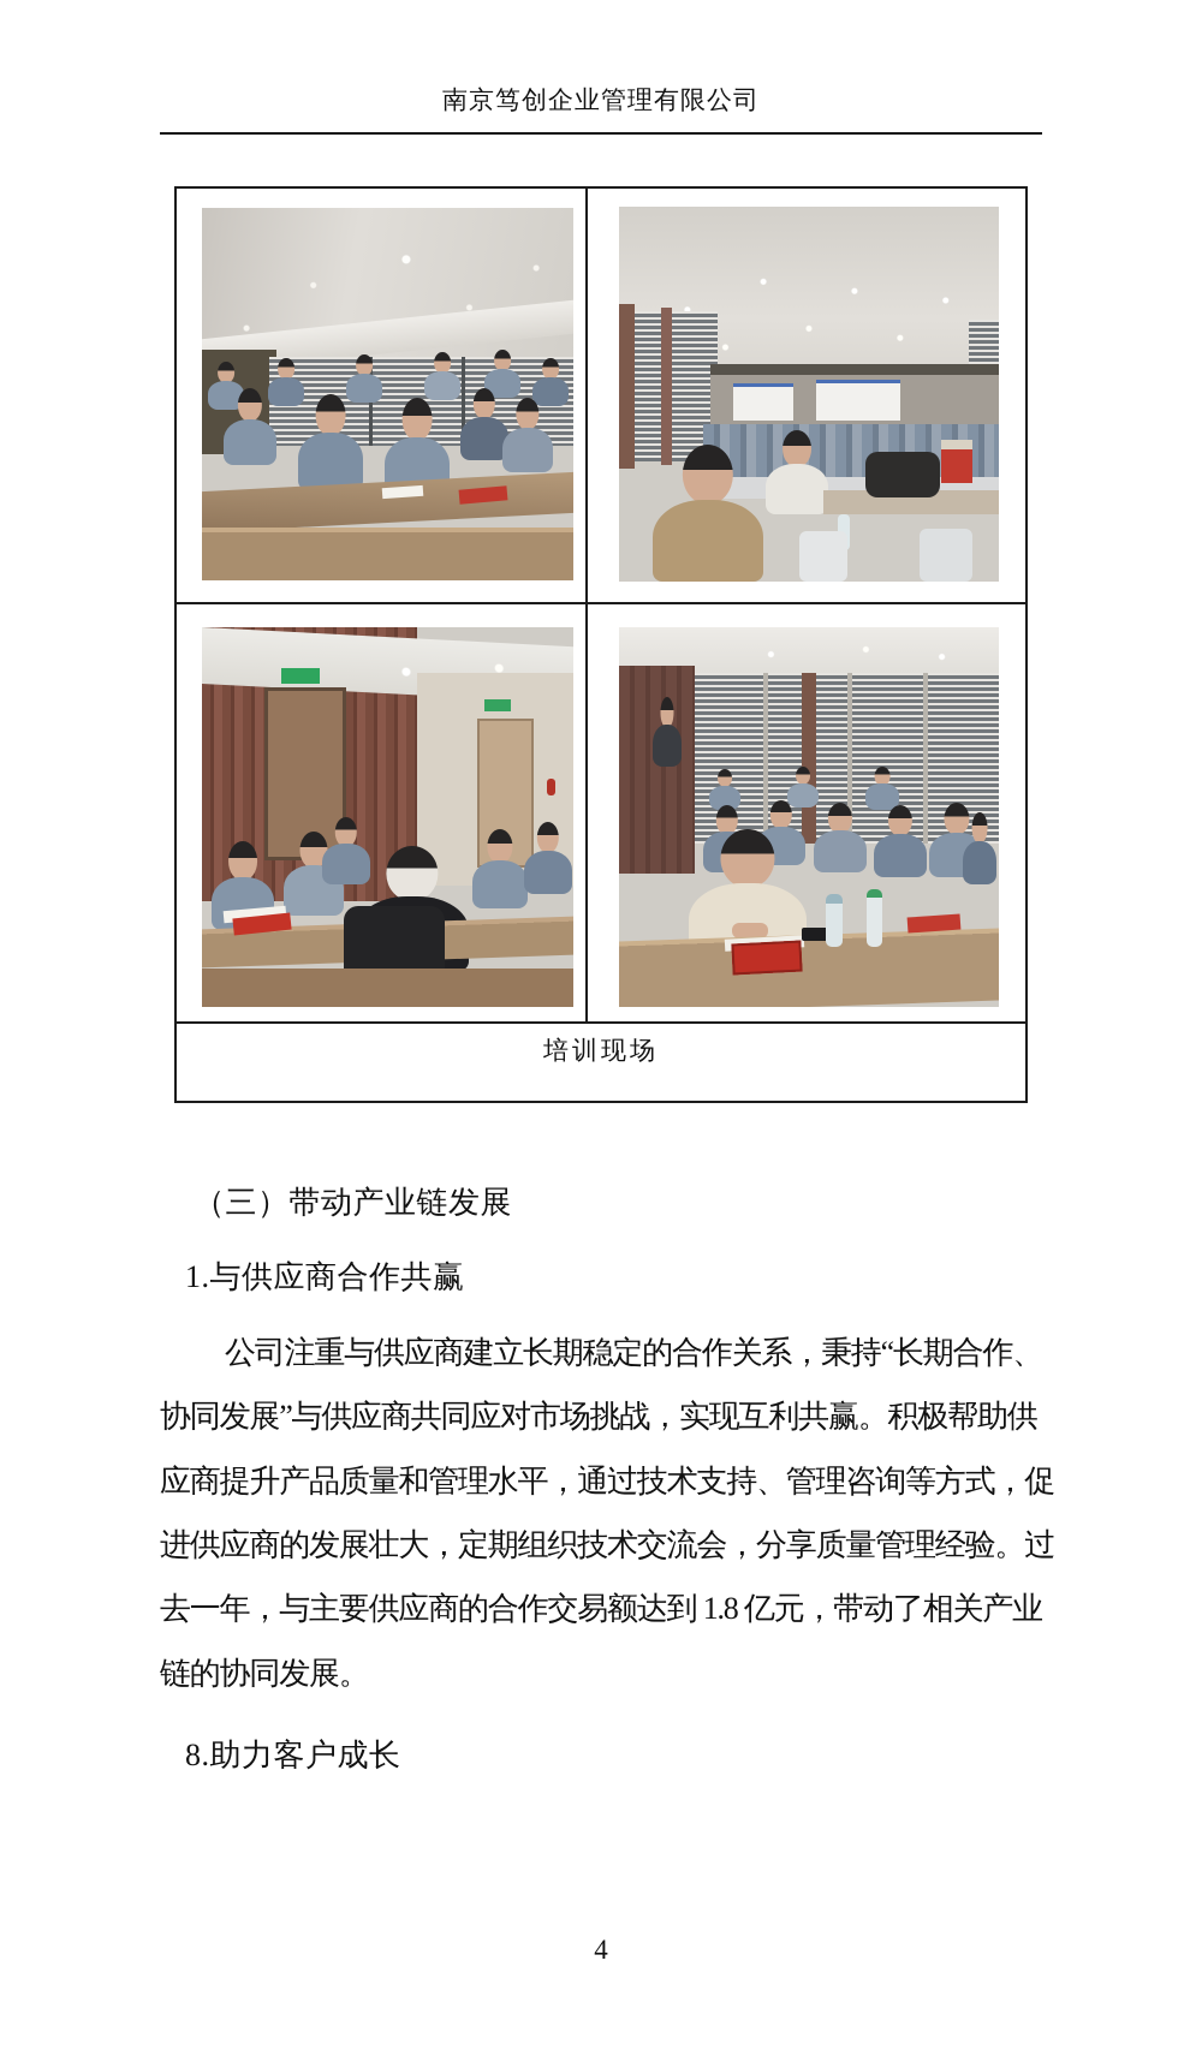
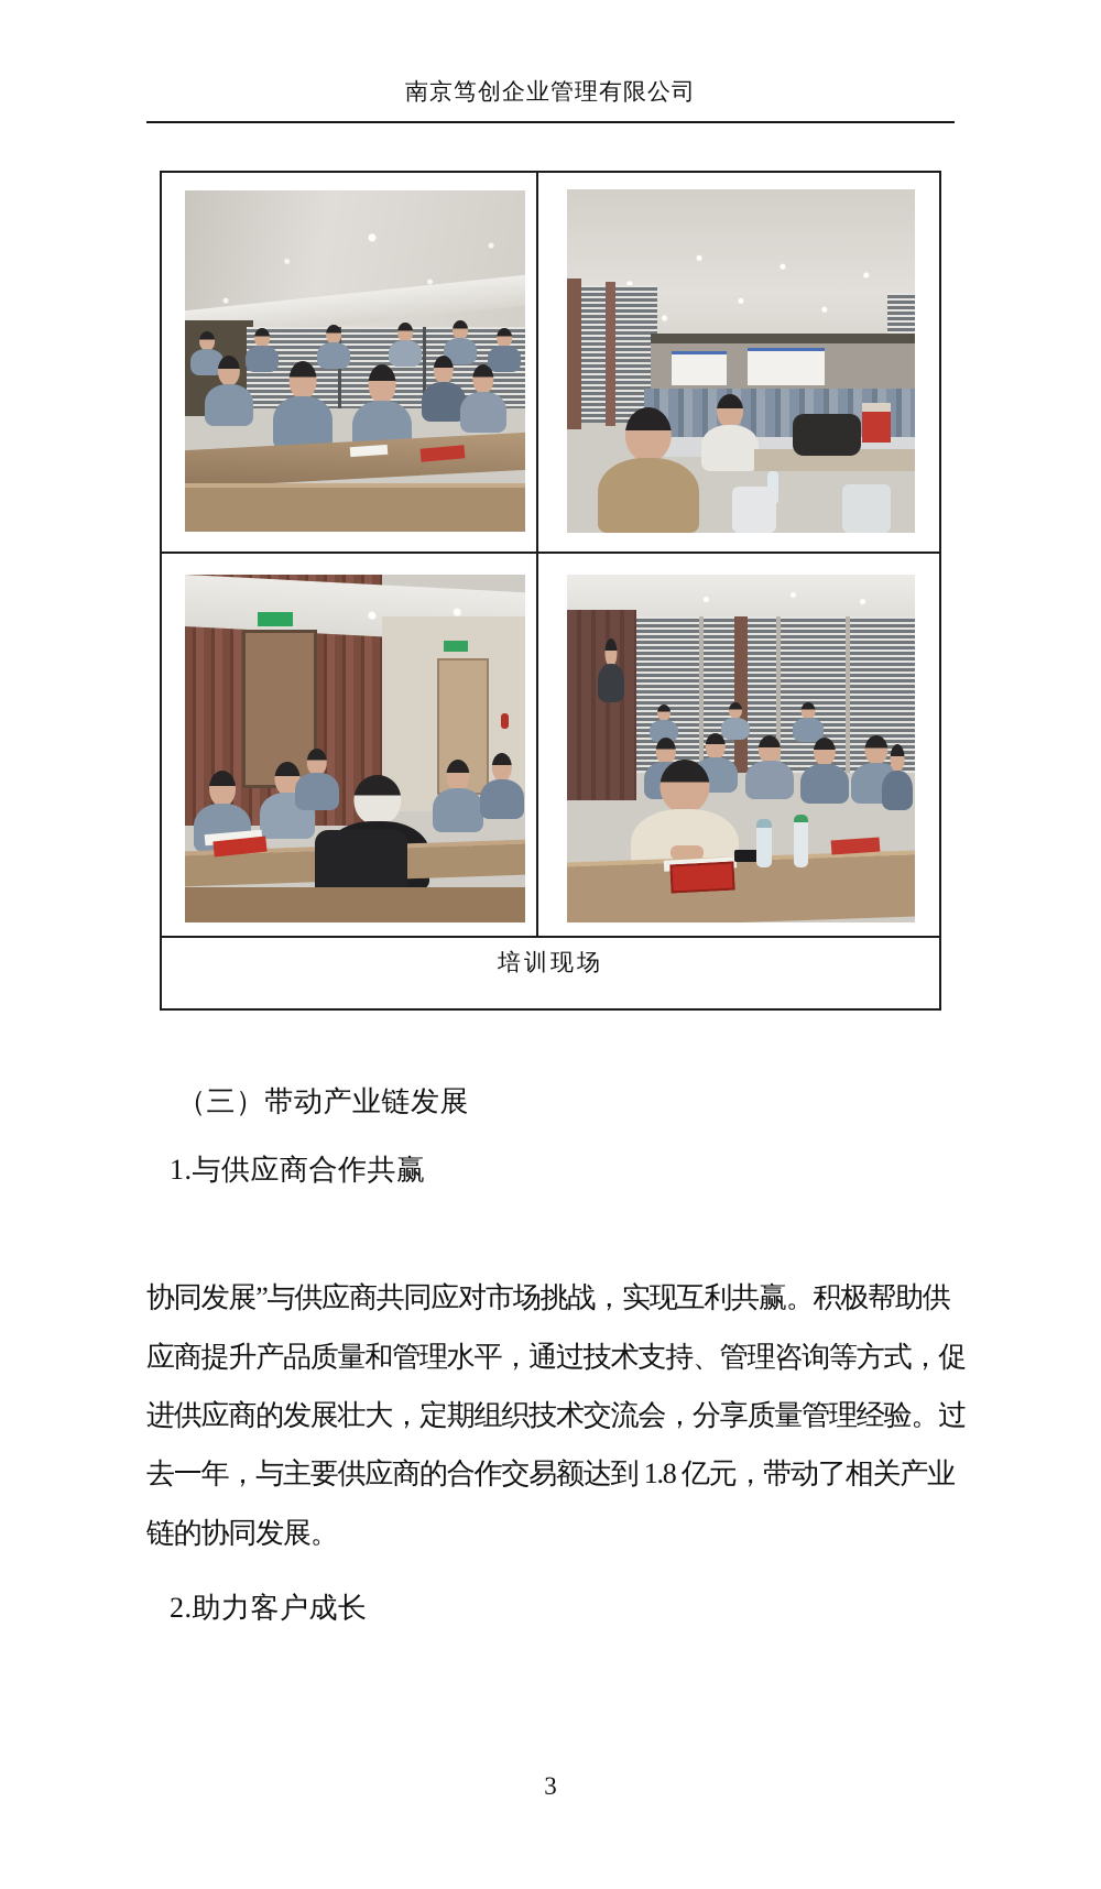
  南京笃创企业管理有限公司
  培训现场
  （三）带动产业链发展
  1.与供应商合作共赢
- 公司注重与供应商建立长期稳定的合作关系，秉持“长期合作、
  协同发展”与供应商共同应对市场挑战，实现互利共赢。积极帮助供
  应商提升产品质量和管理水平，通过技术支持、管理咨询等方式，促
  进供应商的发展壮大，定期组织技术交流会，分享质量管理经验。过
  去一年，与主要供应商的合作交易额达到 1.8 亿元，带动了相关产业
  链的协同发展。
- 8.助力客户成长
+ 2.助力客户成长
- 4
+ 3
